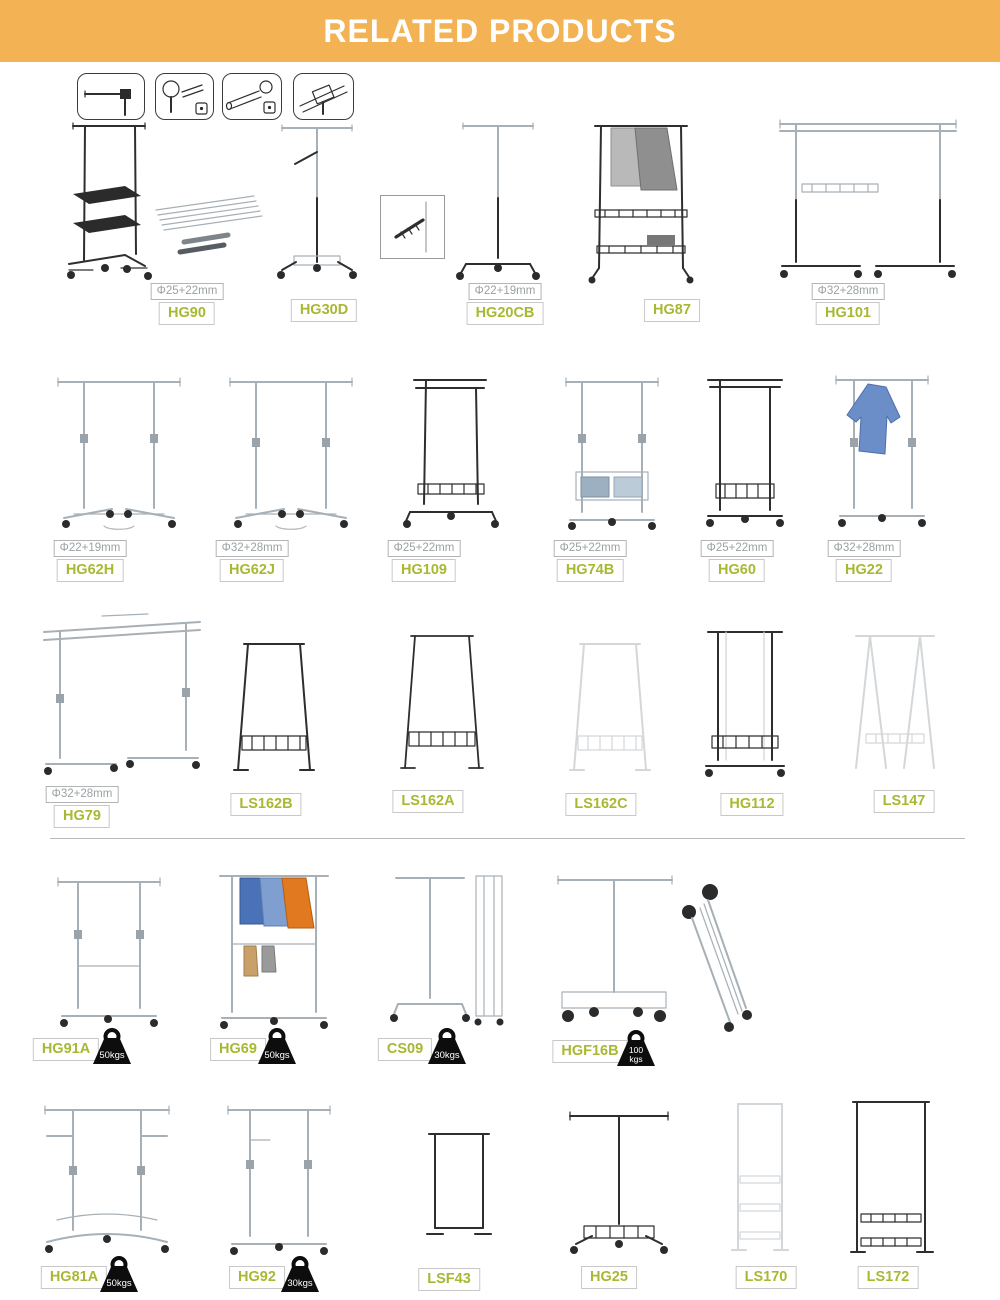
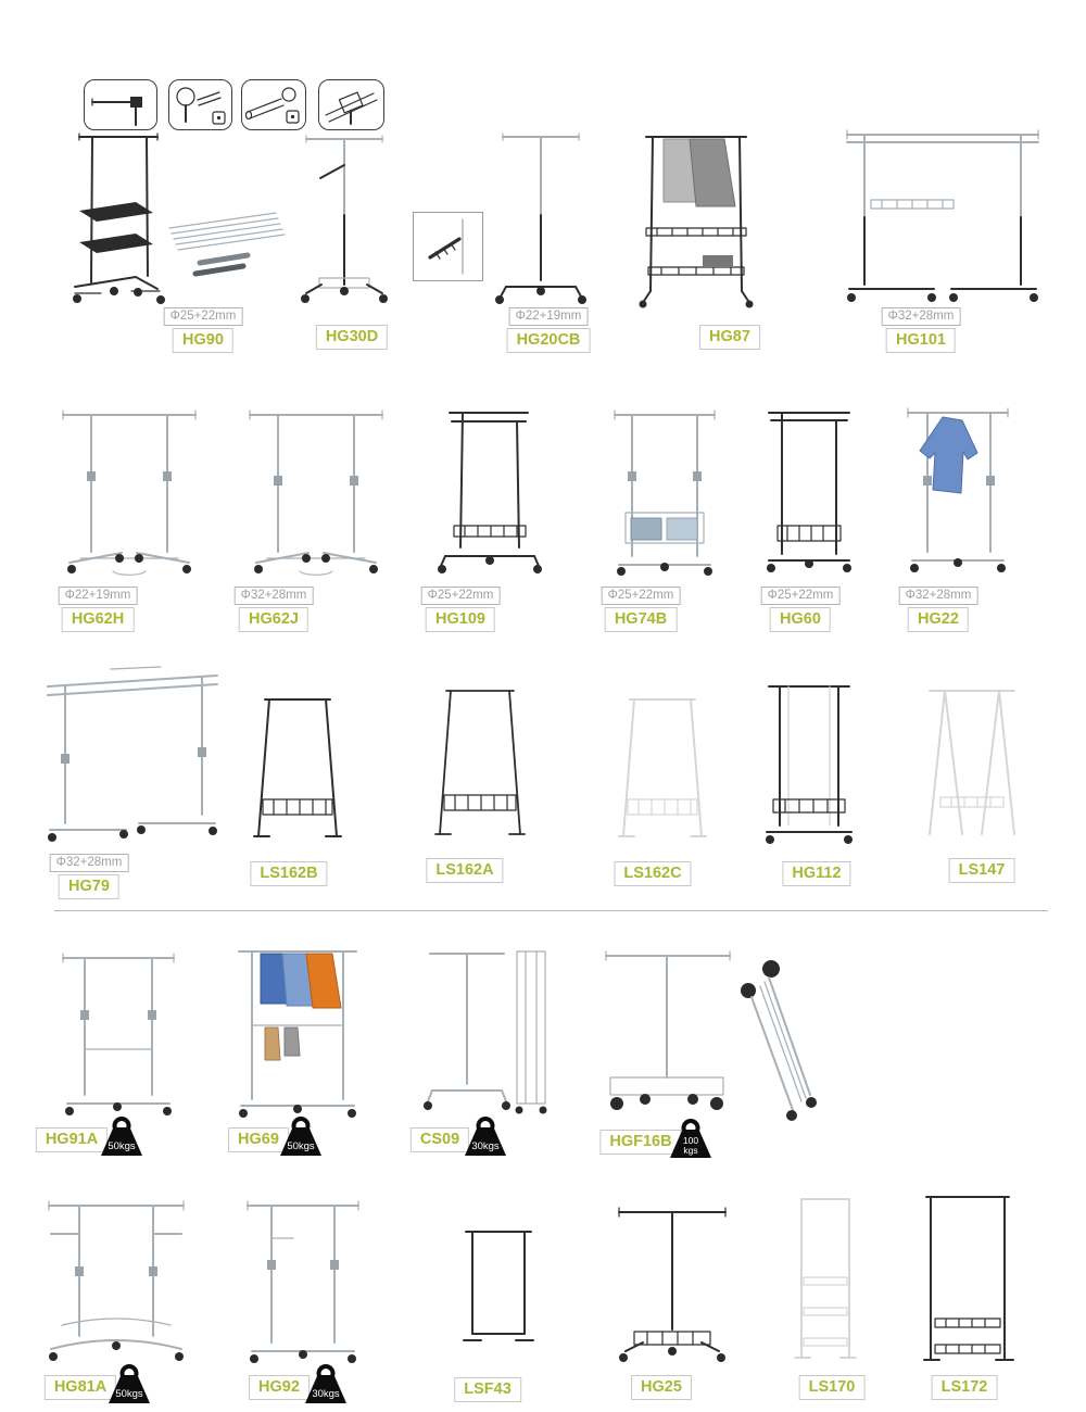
- RELATED PRODUCTS
  Φ25+22mm
  HG90
  HG30D
  Φ22+19mm
  HG20CB
  HG87
  Φ32+28mm
  HG101
  Φ22+19mm
  HG62H
  Φ32+28mm
  HG62J
  Φ25+22mm
  HG109
  Φ25+22mm
  HG74B
  Φ25+22mm
  HG60
  Φ32+28mm
  HG22
  Φ32+28mm
  HG79
  LS162B
  LS162A
  LS162C
  HG112
  LS147
  HG91A
  50kgs
  HG69
  50kgs
  CS09
  30kgs
  HGF16B
  100
  kgs
  HG81A
  50kgs
  HG92
  30kgs
  LSF43
  HG25
  LS170
  LS172
